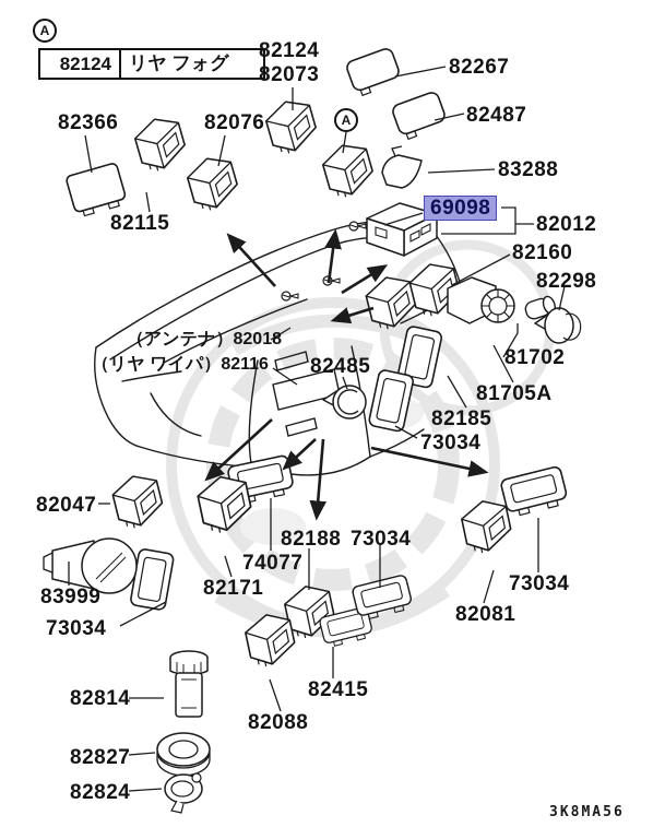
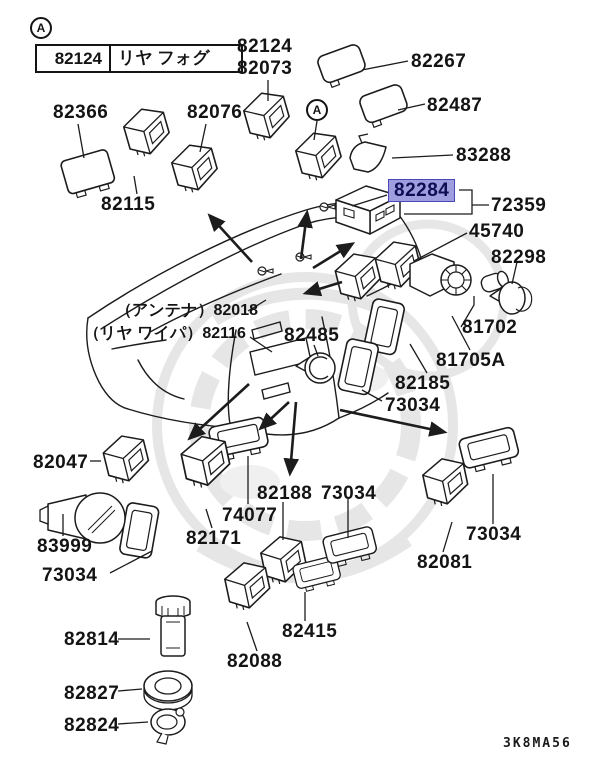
  A
  A
  82124	リヤ フォグ
  82366
  82076
  82115
  82124
  82073
  82267
  82487
  83288
- 69098
+ 82284
- 82012
+ 72359
- 82160
+ 45740
  82298
  （アンテナ）82018
  （リヤ ワイパ）82116
  82485
  81702
  81705A
  82185
  73034
  82047
  83999
  73034
  74077
  82171
  82188
  73034
  73034
  82081
  82415
  82088
  82814
  82827
  82824
  3K8MA56
